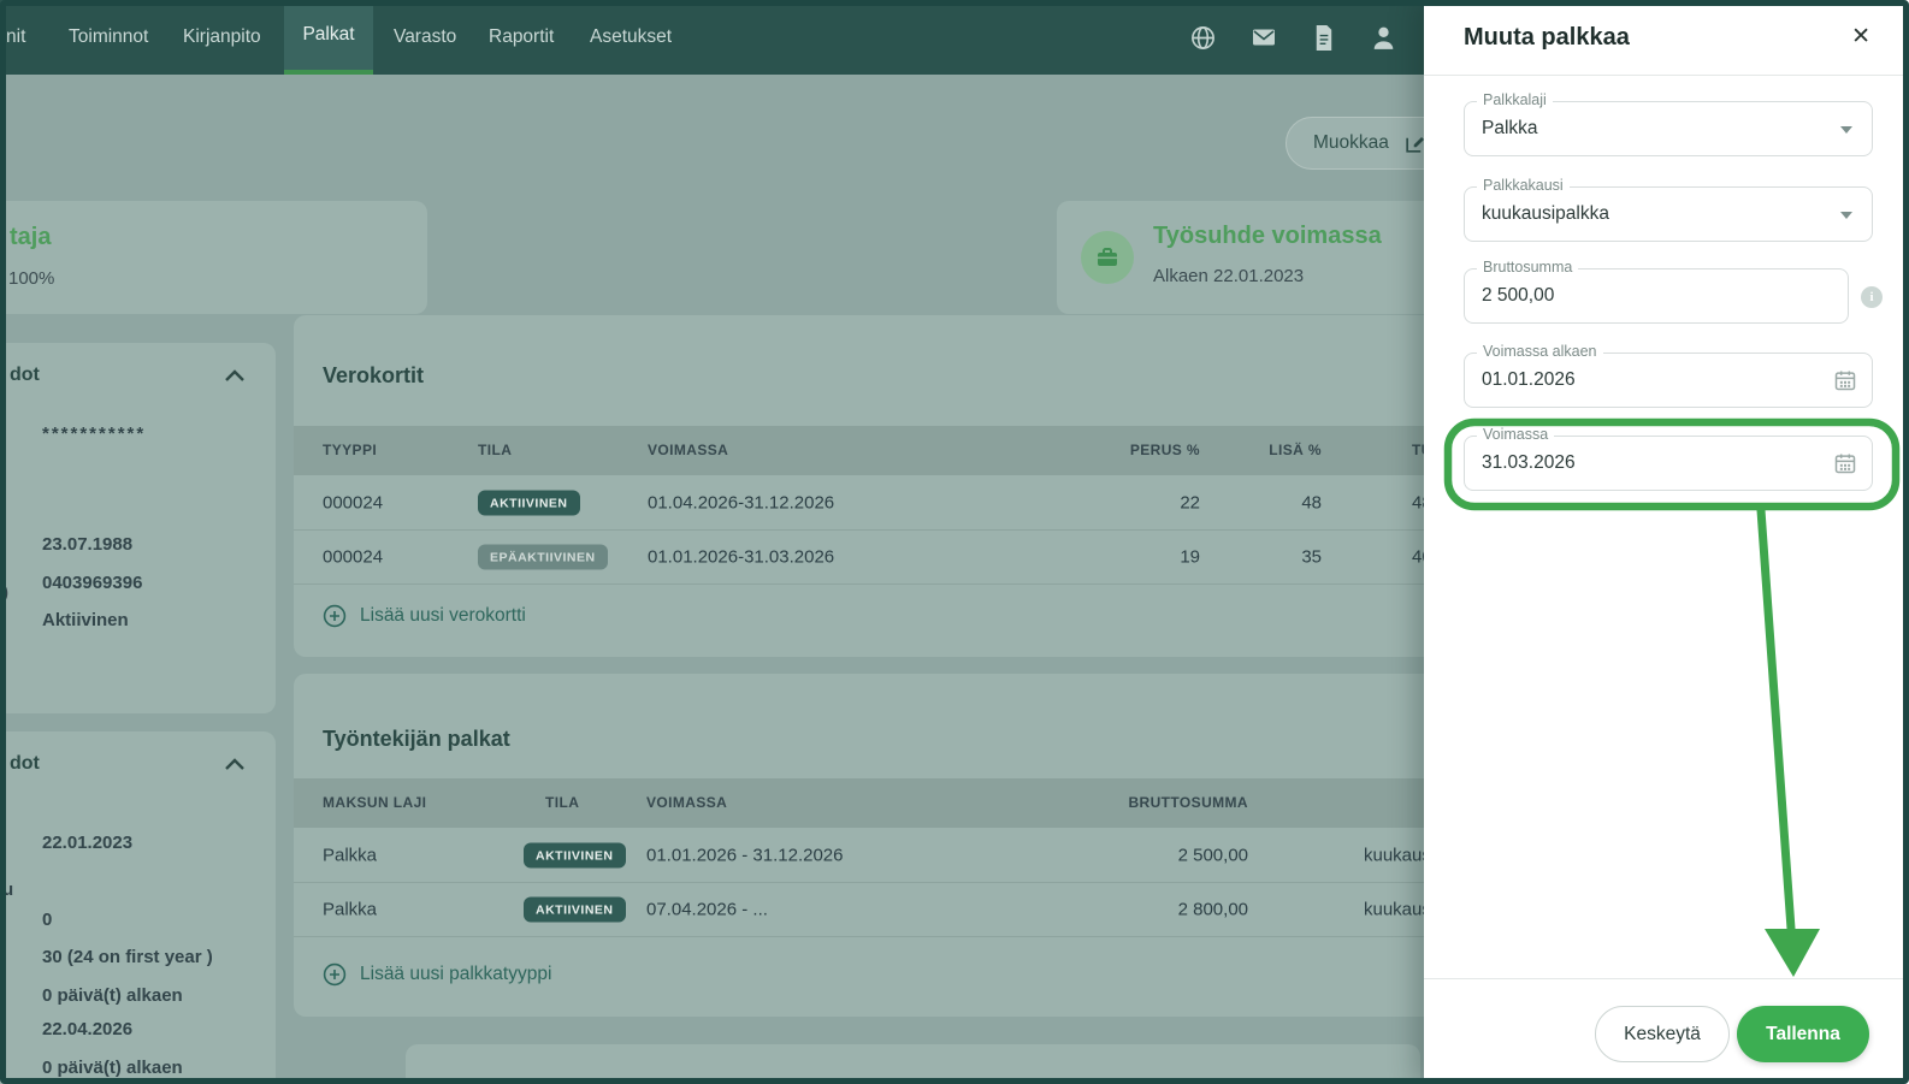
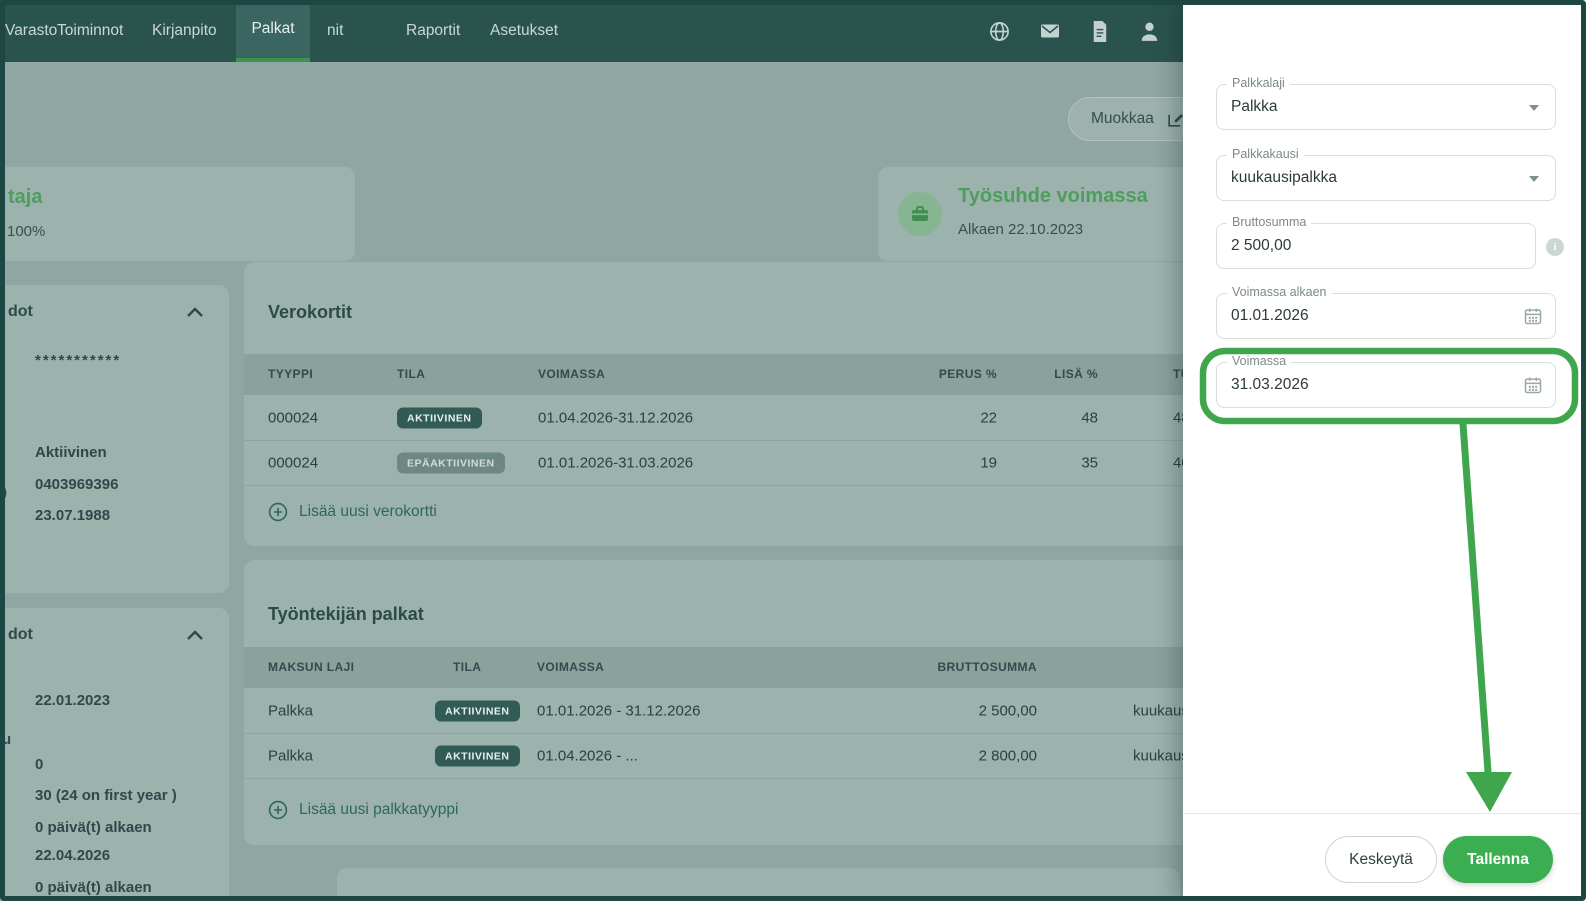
  Muokkaa
  taja
  100%
  Työsuhde voimassa
- Alkaen 22.01.2023
+ Alkaen 22.10.2023
  dot
  ***********
- 23.07.1988
+ Aktiivinen
  0403969396
- Aktiivinen
+ 23.07.1988
  )
  dot
  22.01.2023
  0
  30 (24 on first year )
  0 päivä(t) alkaen
  22.04.2026
  0 päivä(t) alkaen
  u
  Verokortit
  TYYPPI
  TILA
  VOIMASSA
  PERUS %
  LISÄ %
  000024
  AKTIIVINEN
  01.04.2026-31.12.2026
  22
  48
  000024
  EPÄAKTIIVINEN
  01.01.2026-31.03.2026
  19
  35
  Lisää uusi verokortti
  Työntekijän palkat
  MAKSUN LAJI
  TILA
  VOIMASSA
  BRUTTOSUMMA
  Palkka
  AKTIIVINEN
  01.01.2026 - 31.12.2026
  2 500,00
  kuukau
  Palkka
  AKTIIVINEN
- 07.04.2026 - ...
+ 01.04.2026 - ...
  2 800,00
  kuukau
  Lisää uusi palkkatyyppi
- nit
+ Varasto
  Toiminnot
  Kirjanpito
  Palkat
- Varasto
+ nit
  Raportit
  Asetukset
- Muuta palkkaa
- ✕
  Palkkalaji
  Palkka
  Palkkakausi
  kuukausipalkka
  Bruttosumma
  2 500,00
  i
  Voimassa alkaen
  01.01.2026
  Voimassa
  31.03.2026
  Keskeytä
  Tallenna
